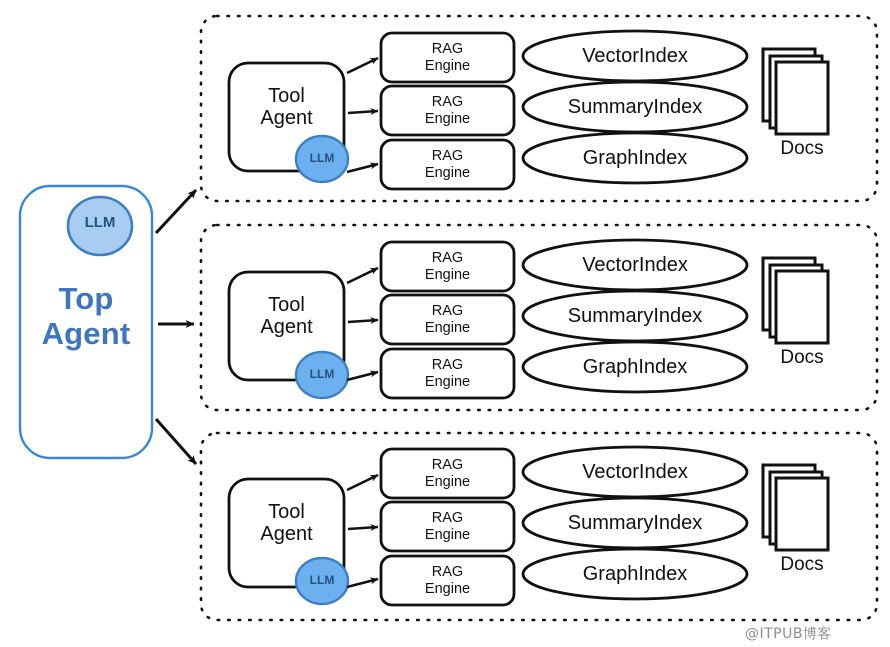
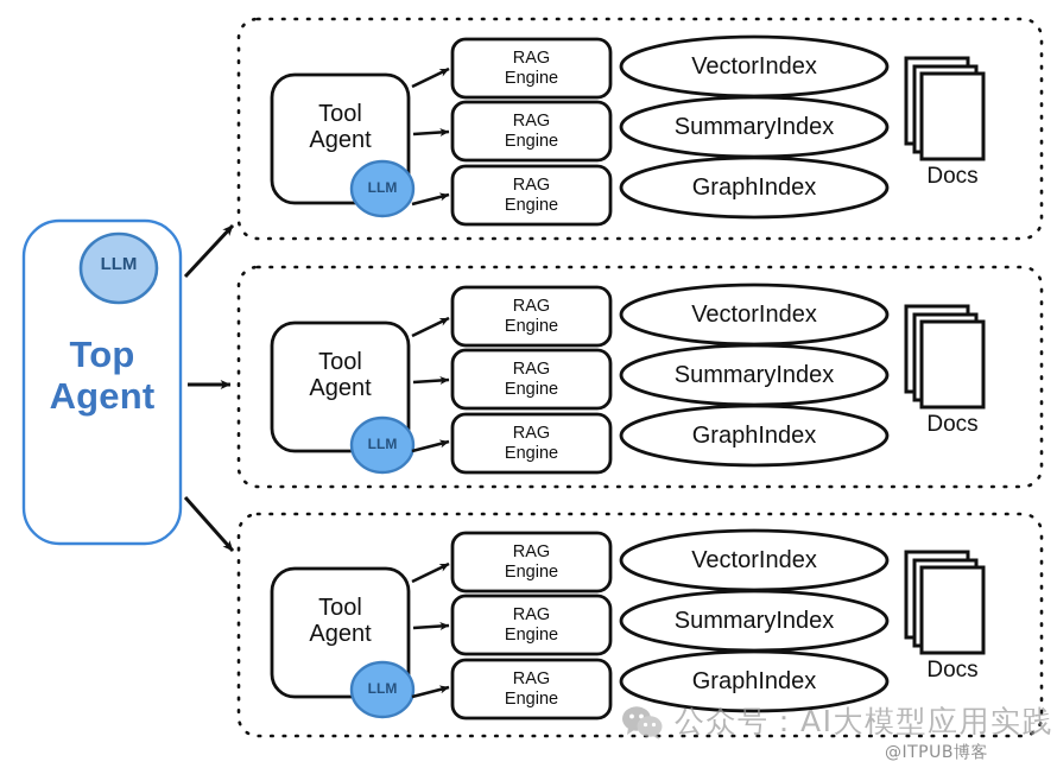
  LLM
  Top
  Agent
  Tool
  Agent
  LLM
  RAG
  Engine
  RAG
  Engine
  RAG
  Engine
  VectorIndex
  SummaryIndex
  GraphIndex
  Docs
  Tool
  Agent
  LLM
  RAG
  Engine
  RAG
  Engine
  RAG
  Engine
  VectorIndex
  SummaryIndex
  GraphIndex
  Docs
  Tool
  Agent
  LLM
  RAG
  Engine
  RAG
  Engine
  RAG
  Engine
  VectorIndex
  SummaryIndex
  GraphIndex
  Docs
+ 公众号：AI大模型应用实践
  @ITPUB博客
